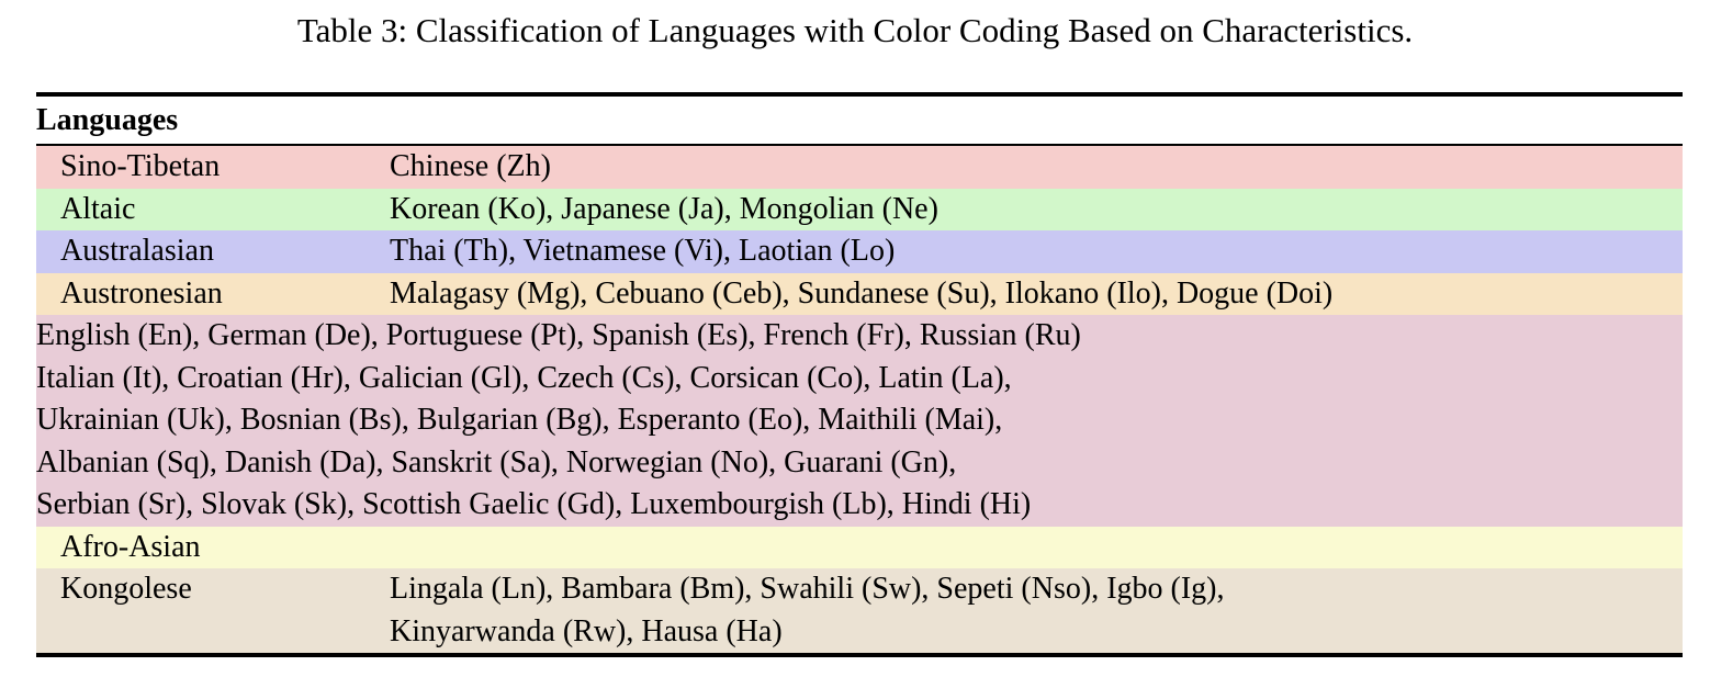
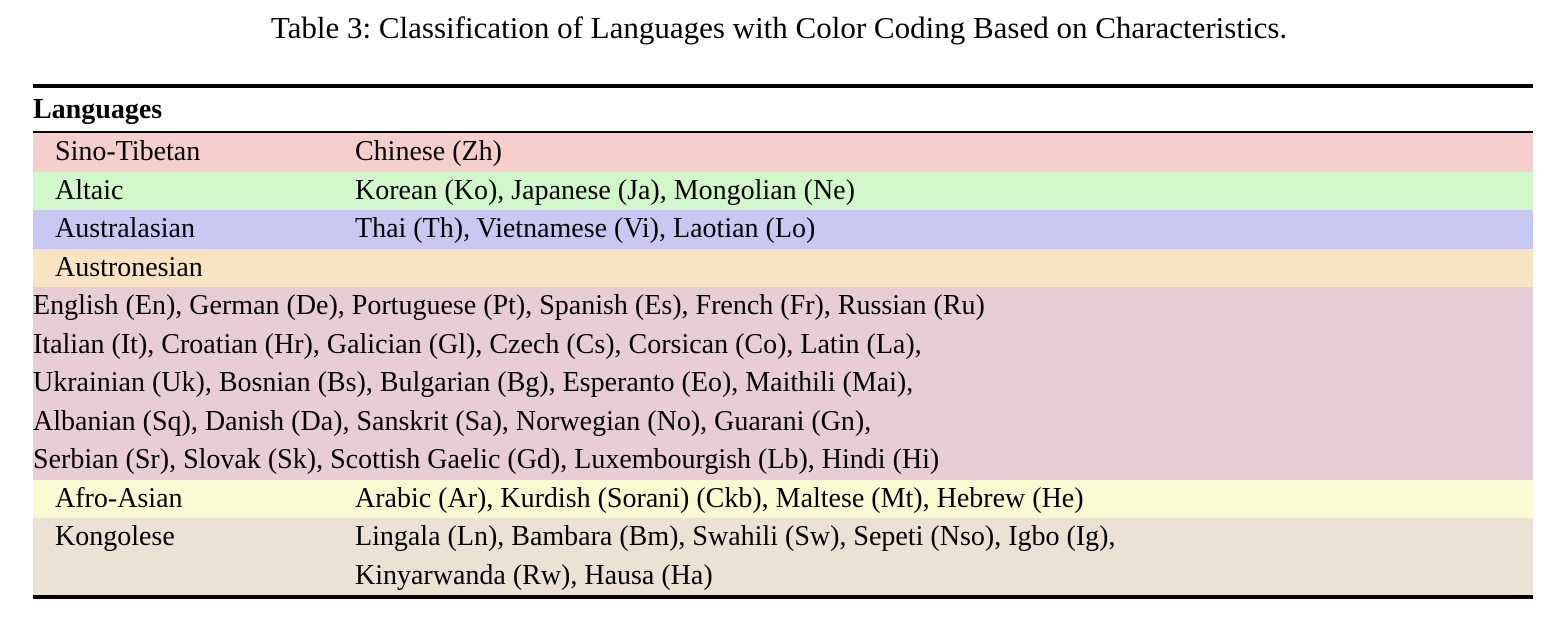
  Table 3: Classification of Languages with Color Coding Based on Characteristics.
  Languages
  Sino-Tibetan
  Chinese (Zh)
  Altaic
  Korean (Ko), Japanese (Ja), Mongolian (Ne)
  Australasian
  Thai (Th), Vietnamese (Vi), Laotian (Lo)
  Austronesian
- Malagasy (Mg), Cebuano (Ceb), Sundanese (Su), Ilokano (Ilo), Dogue (Doi)
  English (En), German (De), Portuguese (Pt), Spanish (Es), French (Fr), Russian (Ru)
  Italian (It), Croatian (Hr), Galician (Gl), Czech (Cs), Corsican (Co), Latin (La),
  Ukrainian (Uk), Bosnian (Bs), Bulgarian (Bg), Esperanto (Eo), Maithili (Mai),
  Albanian (Sq), Danish (Da), Sanskrit (Sa), Norwegian (No), Guarani (Gn),
  Serbian (Sr), Slovak (Sk), Scottish Gaelic (Gd), Luxembourgish (Lb), Hindi (Hi)
  Afro-Asian
+ Arabic (Ar), Kurdish (Sorani) (Ckb), Maltese (Mt), Hebrew (He)
  Kongolese
  Lingala (Ln), Bambara (Bm), Swahili (Sw), Sepeti (Nso), Igbo (Ig),
  Kinyarwanda (Rw), Hausa (Ha)
